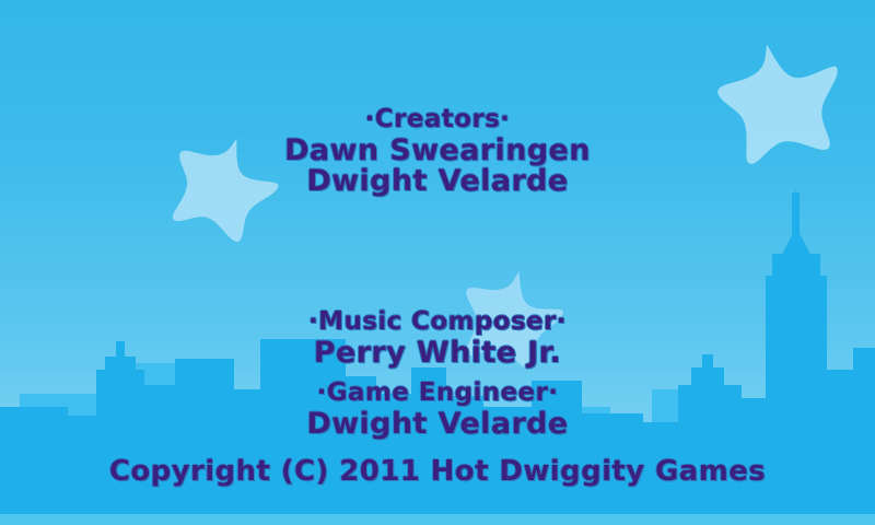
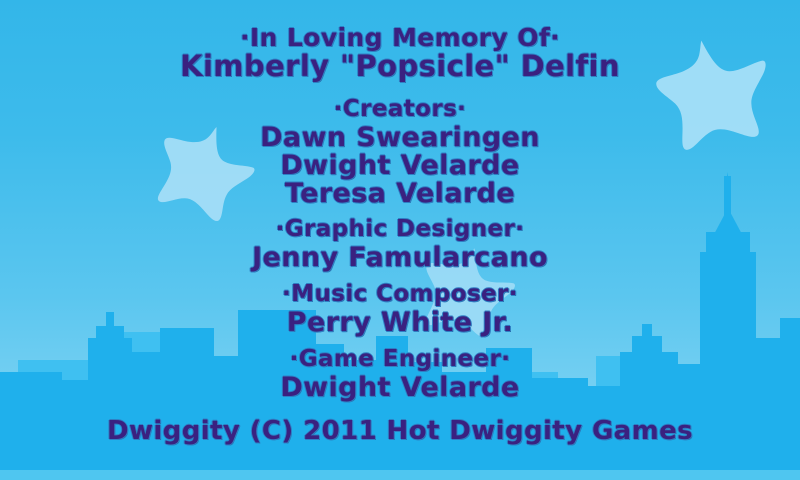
+ ·In Loving Memory Of·
+ Kimberly "Popsicle" Delfin
  ·Creators·
  Dawn Swearingen
  Dwight Velarde
+ Teresa Velarde
+ ·Graphic Designer·
+ Jenny Famularcano
  ·Music Composer·
  Perry White Jr.
  ·Game Engineer·
  Dwight Velarde
- Copyright (C) 2011 Hot Dwiggity Games
+ Dwiggity (C) 2011 Hot Dwiggity Games
